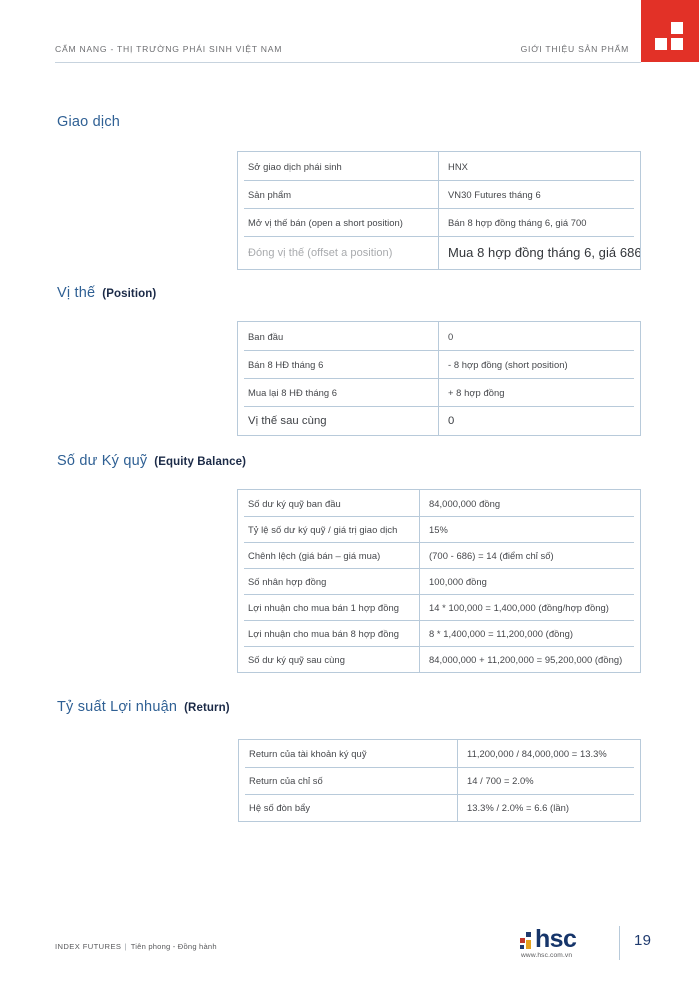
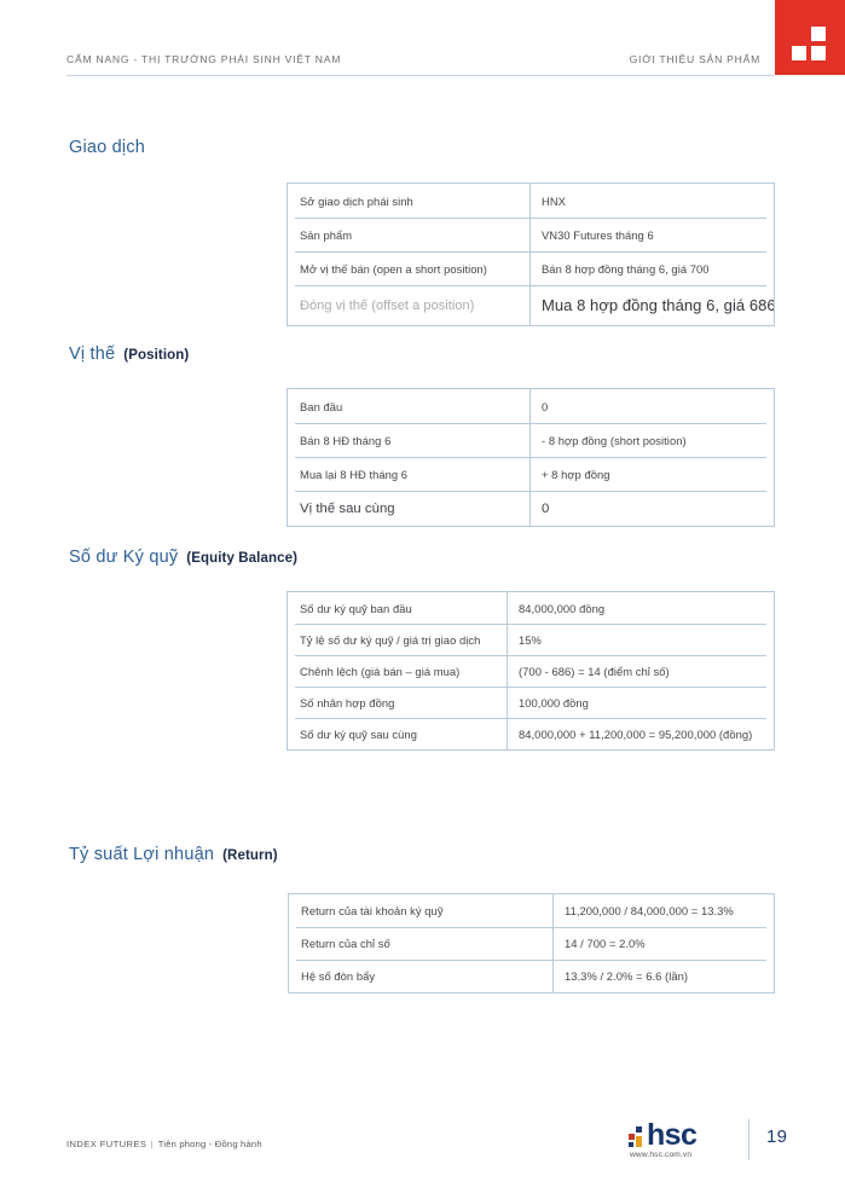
  CẨM NANG - THỊ TRƯỜNG PHÁI SINH VIỆT NAM
  GIỚI THIỆU SẢN PHẨM
  Giao dịch
  Sở giao dịch phái sinh
  HNX
  Sản phẩm
  VN30 Futures tháng 6
  Mở vị thế bán (open a short position)
  Bán 8 hợp đồng tháng 6, giá 700
  Đóng vị thế (offset a position)
  Mua 8 hợp đồng tháng 6, giá 686
  Vị thế (Position)
  Ban đầu
  0
  Bán 8 HĐ tháng 6
  - 8 hợp đồng (short position)
  Mua lại 8 HĐ tháng 6
  + 8 hợp đồng
  Vị thế sau cùng
  0
  Số dư Ký quỹ (Equity Balance)
  Số dư ký quỹ ban đầu
  84,000,000 đồng
  Tỷ lệ số dư ký quỹ / giá trị giao dịch
  15%
  Chênh lệch (giá bán – giá mua)
  (700 - 686) = 14 (điểm chỉ số)
  Số nhân hợp đồng
  100,000 đồng
- Lợi nhuận cho mua bán 1 hợp đồng
- 14 * 100,000 = 1,400,000 (đồng/hợp đồng)
- Lợi nhuận cho mua bán 8 hợp đồng
- 8 * 1,400,000 = 11,200,000 (đồng)
  Số dư ký quỹ sau cùng
  84,000,000 + 11,200,000 = 95,200,000 (đồng)
  Tỷ suất Lợi nhuận (Return)
  Return của tài khoản ký quỹ
  11,200,000 / 84,000,000 = 13.3%
  Return của chỉ số
  14 / 700 = 2.0%
  Hệ số đòn bẩy
  13.3% / 2.0% = 6.6 (lần)
  INDEX FUTURES | Tiên phong - Đồng hành
  hsc
  19
